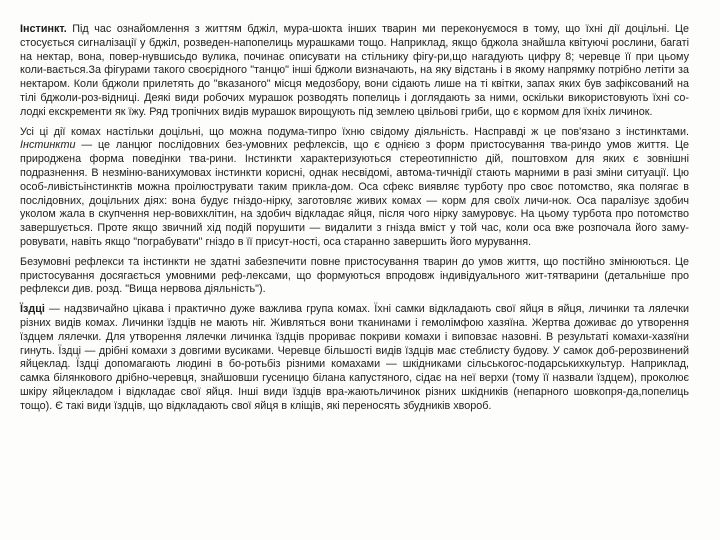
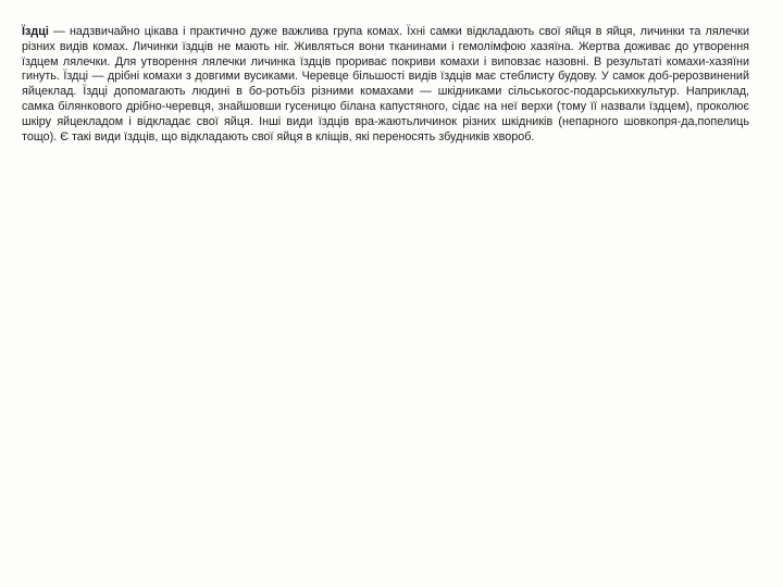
- Інстинкт. Під час ознайомлення з життям бджіл, мура-шокта інших тварин ми переконуємося в тому, що їхні дії доцільні. Це стосується сигналізації у бджіл, розведен-напопелиць мурашками тощо. Наприклад, якщо бджола знайшла квітуючі рослини, багаті на нектар, вона, повер-нувшисьдо вулика, починає описувати на стільнику фігу-ри,що нагадують цифру 8; черевце її при цьому коли-вається.За фігурами такого своєрідного "танцю" інші бджоли визначають, на яку відстань і в якому напрямку потрібно летіти за нектаром. Коли бджоли прилетять до "вказаного" місця медозбору, вони сідають лише на ті квітки, запах яких був зафіксований на тілі бджоли-роз-відниці. Деякі види робочих мурашок розводять попелиць і доглядають за ними, оскільки використовують їхні со-лодкі екскременти як їжу. Ряд тропічних видів мурашок вирощують під землею цвільові гриби, що є кормом для їхніх личинок.
- Усі ці дії комах настільки доцільні, що можна подума-типро їхню свідому діяльність. Насправді ж це пов'язано з інстинктами. Інстинкти — це ланцюг послідовних без-умовних рефлексів, що є однією з форм пристосування тва-риндо умов життя. Це природжена форма поведінки тва-рини. Інстинкти характеризуються стереотипністю дій, поштовхом для яких є зовнішні подразнення. В незміню-ванихумовах інстинкти корисні, однак несвідомі, автома-тичнідії стають марними в разі зміни ситуації. Цю особ-ливістьінстинктів можна проілюструвати таким прикла-дом. Оса сфекс виявляє турботу про своє потомство, яка полягає в послідовних, доцільних діях: вона будує гніздо-нірку, заготовляє живих комах — корм для своїх личи-нок. Оса паралізує здобич уколом жала в скупчення нер-вовихклітин, на здобич відкладає яйця, після чого нірку замуровує. На цьому турбота про потомство завершується. Проте якщо звичний хід подій порушити — видалити з гнізда вміст у той час, коли оса вже розпочала його заму-ровувати, навіть якщо "пограбувати" гніздо в її присут-ності, оса старанно завершить його мурування.
- Безумовні рефлекси та інстинкти не здатні забезпечити повне пристосування тварин до умов життя, що постійно змінюються. Це пристосування досягається умовними реф-лексами, що формуються впродовж індивідуального жит-тятварини (детальніше про рефлекси див. розд. "Вища нервова діяльність").
  Їздці — надзвичайно цікава і практично дуже важлива група комах. Їхні самки відкладають свої яйця в яйця, личинки та лялечки різних видів комах. Личинки їздців не мають ніг. Живляться вони тканинами і гемолімфою хазяїна. Жертва доживає до утворення їздцем лялечки. Для утворення лялечки личинка їздців прориває покриви комахи і виповзає назовні. В результаті комахи-хазяїни гинуть. Їздці — дрібні комахи з довгими вусиками. Черевце більшості видів їздців має стеблисту будову. У самок доб-рерозвинений яйцеклад. Їздці допомагають людині в бо-ротьбіз різними комахами — шкідниками сільськогос-подарськихкультур. Наприклад, самка білянкового дрібно-черевця, знайшовши гусеницю білана капустяного, сідає на неї верхи (тому її назвали їздцем), проколює шкіру яйцекладом і відкладає свої яйця. Інші види їздців вра-жаютьличинок різних шкідників (непарного шовкопря-да,попелиць тощо). Є такі види їздців, що відкладають свої яйця в кліщів, які переносять збудників хвороб.
